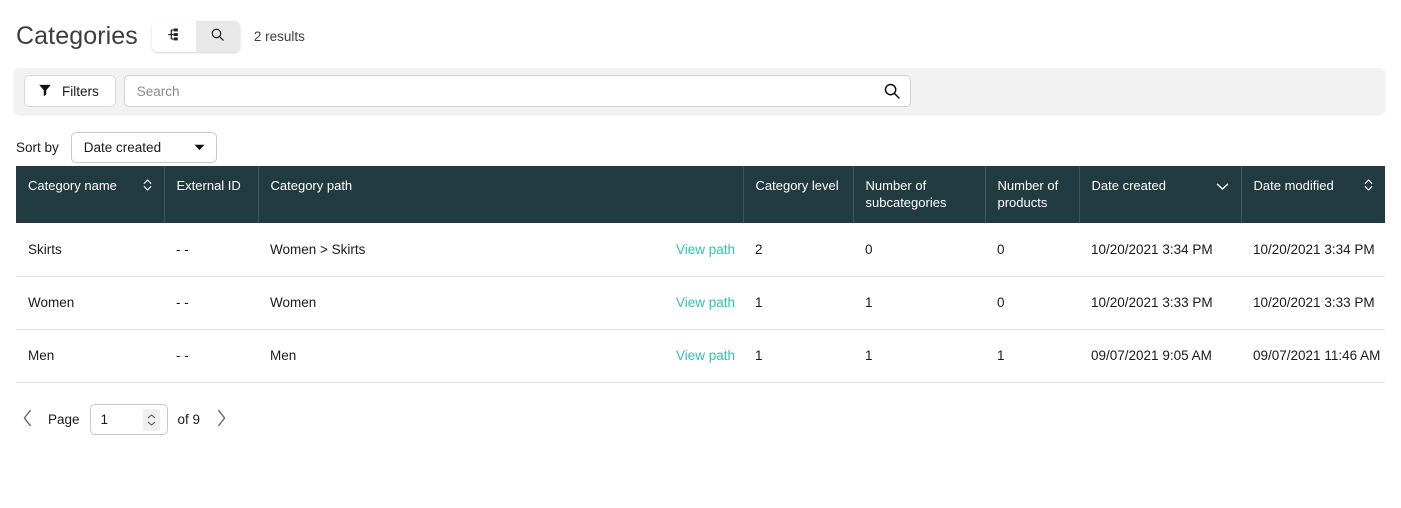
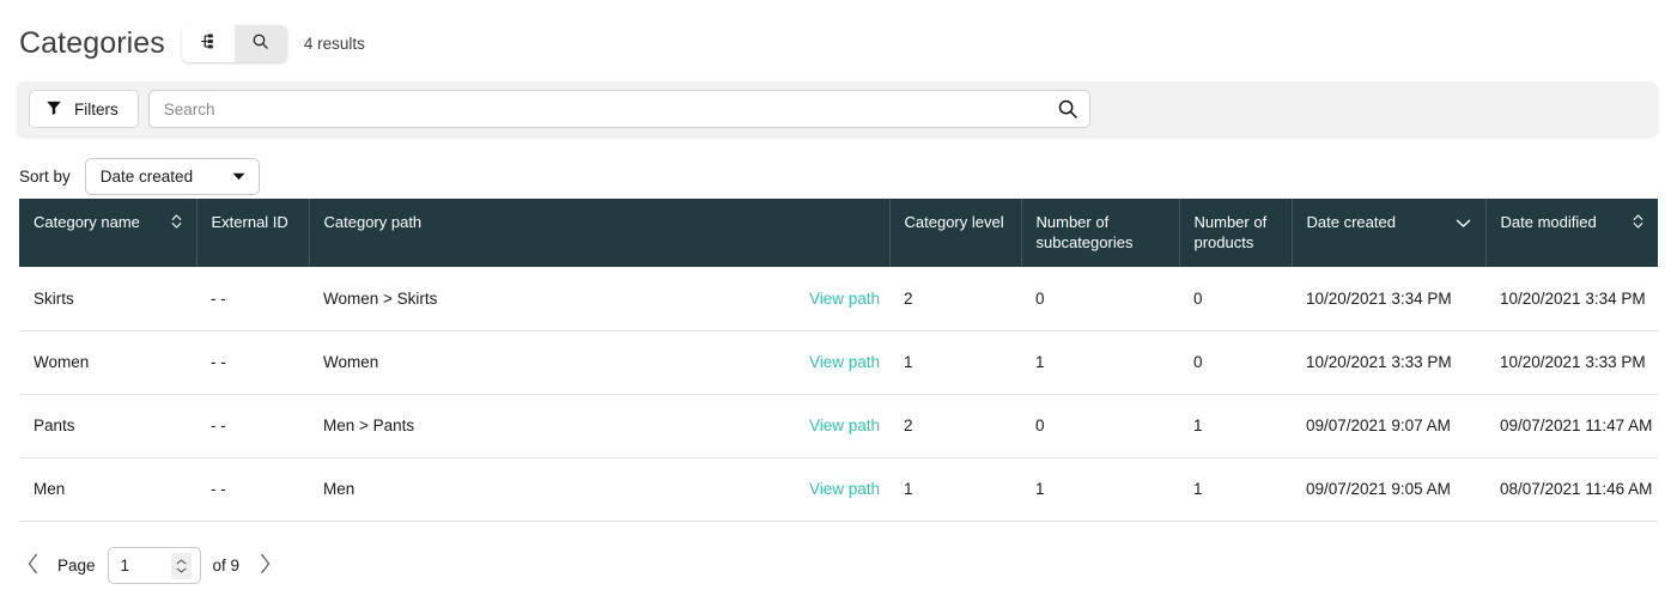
  Categories
- 2 results
+ 4 results
  Filters
  Search
  Sort by
  Date created
  Category name	External ID	Category path	Category level	Number of subcategories	Number of products	Date created	Date modified
  Skirts	- -	Women > Skirts View path	2	0	0	10/20/2021 3:34 PM	10/20/2021 3:34 PM
  Women	- -	Women View path	1	1	0	10/20/2021 3:33 PM	10/20/2021 3:33 PM
+ Pants	- -	Men > Pants View path	2	0	1	09/07/2021 9:07 AM	09/07/2021 11:47 AM
- Men	- -	Men View path	1	1	1	09/07/2021 9:05 AM	09/07/2021 11:46 AM
+ Men	- -	Men View path	1	1	1	09/07/2021 9:05 AM	08/07/2021 11:46 AM
  Page
  1
  of 9
